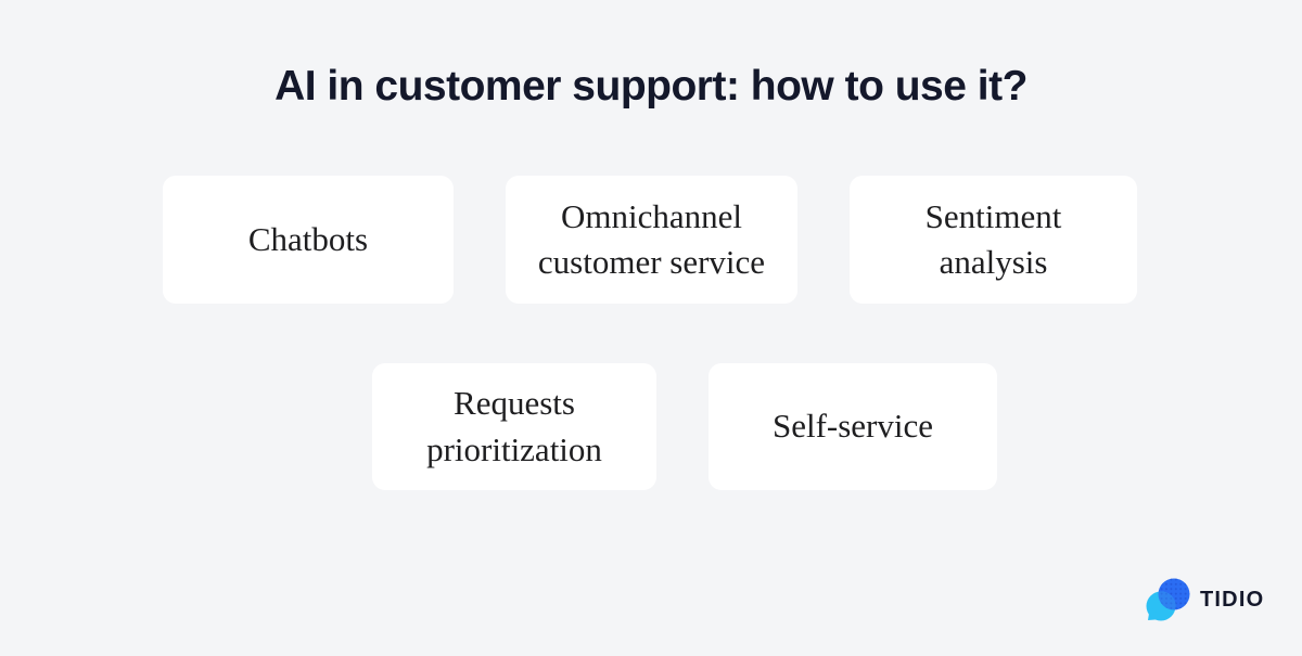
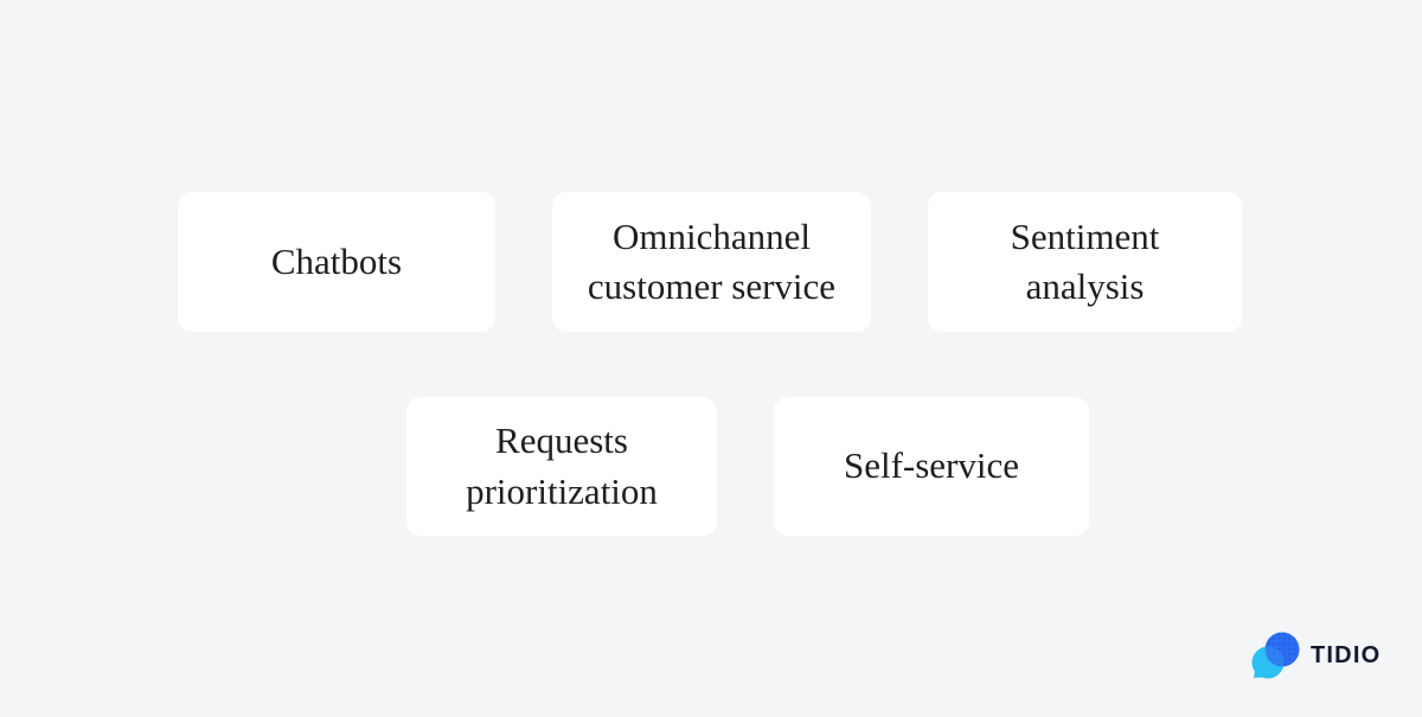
- AI in customer support: how to use it?
  Chatbots
  Omnichannel
  customer service
  Sentiment
  analysis
  Requests
  prioritization
  Self-service
  TIDIO
